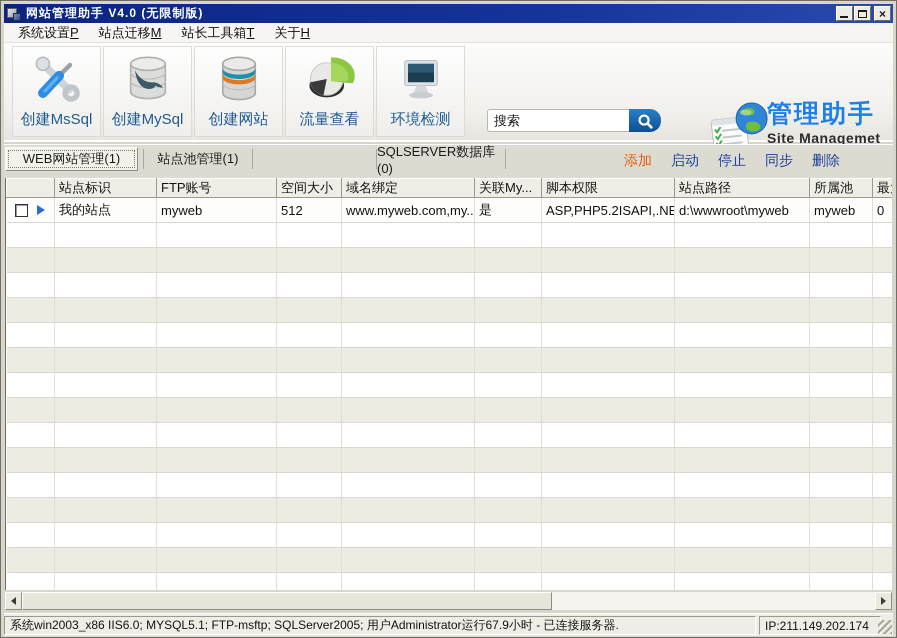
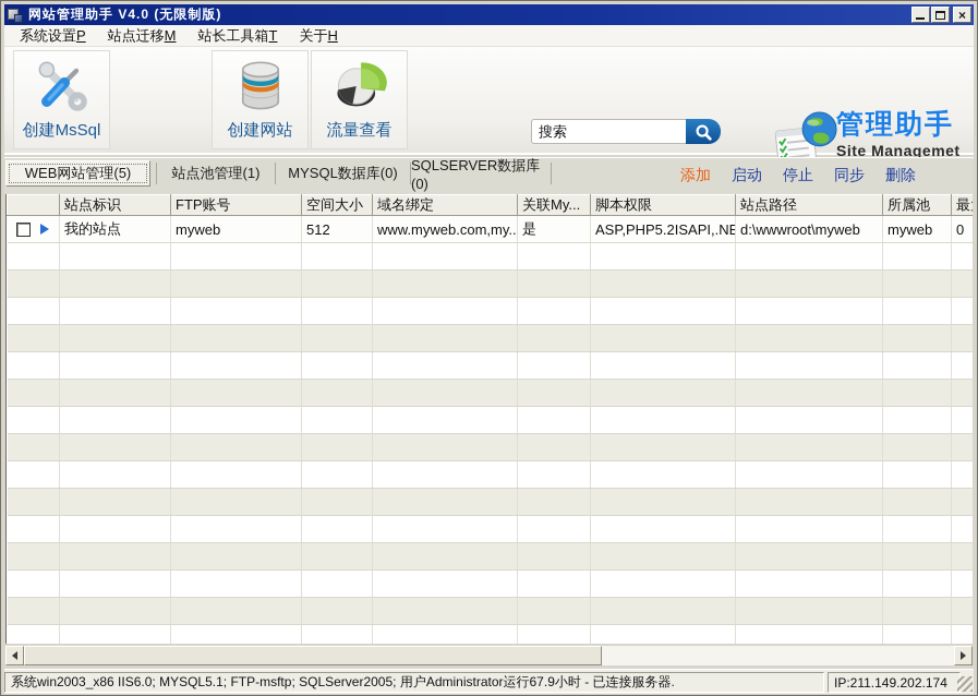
  网站管理助手 V4.0 (无限制版)
  ×
  系统设置P
  站点迁移M
  站长工具箱T
  关于H
  创建MsSql
- 创建MySql
  创建网站
  流量查看
- 环境检测
  搜索
  管理助手
  Site Managemet
- WEB网站管理(1)
+ WEB网站管理(5)
  站点池管理(1)
+ MYSQL数据库(0)
  SQLSERVER数据库(0)
  添加
  启动
  停止
  同步
  删除
  	站点标识	FTP账号	空间大小	域名绑定	关联My...	脚本权限	站点路径	所属池	最
  	我的站点	myweb	512	www.myweb.com,my..	是	ASP,PHP5.2ISAPI,.NE	d:\wwwroot\myweb	myweb	0
  系统win2003_x86 IIS6.0; MYSQL5.1; FTP-msftp; SQLServer2005; 用户Administrator运行67.9小时 - 已连接服务器.
  IP:211.149.202.174
